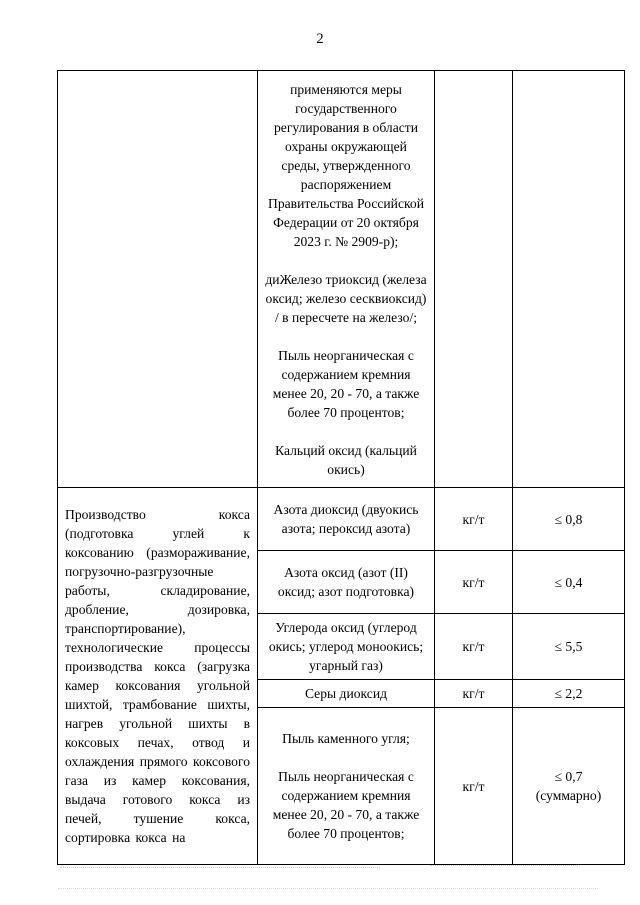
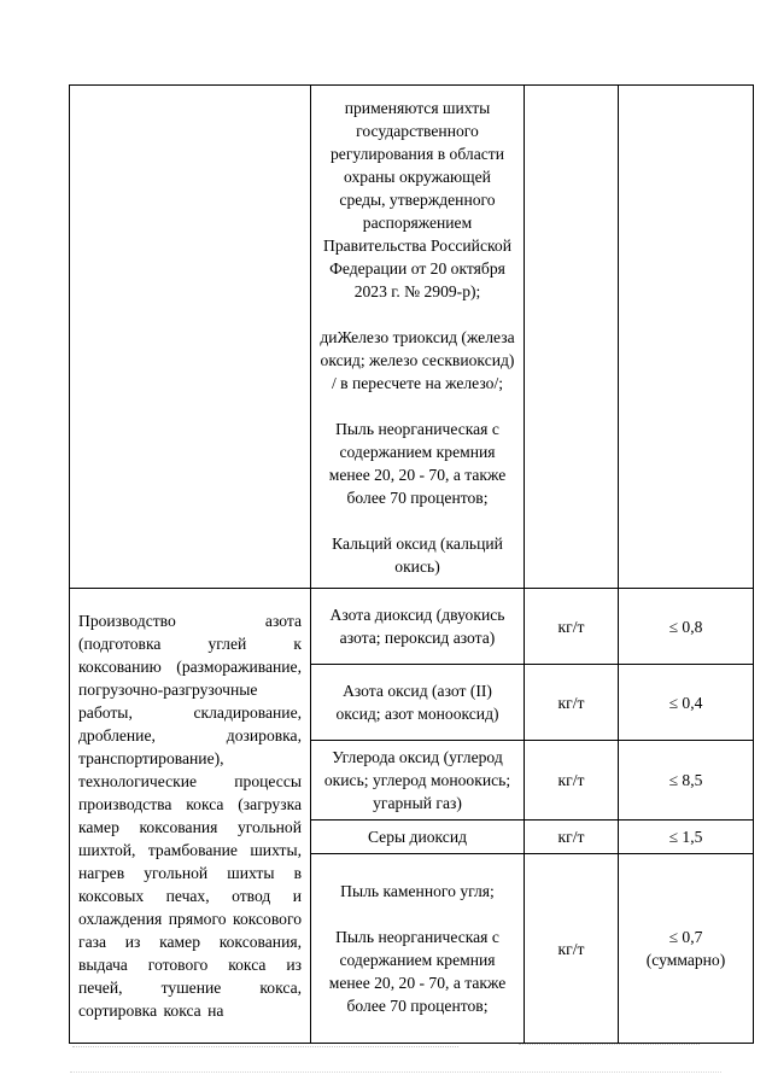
- 2
- 	применяются меры государственного регулирования в области охраны окружающей среды, утвержденного распоряжением Правительства Российской Федерации от 20 октября 2023 г. № 2909-р); диЖелезо триоксид (железа оксид; железо сесквиоксид) / в пересчете на железо/; Пыль неорганическая с содержанием кремния менее 20, 20 - 70, а также более 70 процентов; Кальций оксид (кальций окись)
+ 	применяются шихты государственного регулирования в области охраны окружающей среды, утвержденного распоряжением Правительства Российской Федерации от 20 октября 2023 г. № 2909-р); диЖелезо триоксид (железа оксид; железо сесквиоксид) / в пересчете на железо/; Пыль неорганическая с содержанием кремния менее 20, 20 - 70, а также более 70 процентов; Кальций оксид (кальций окись)
- Производство кокса (подготовка углей к коксованию (размораживание, погрузочно-разгрузочные работы, складирование, дробление, дозировка, транспортирование), технологические процессы производства кокса (загрузка камер коксования угольной шихтой, трамбование шихты, нагрев угольной шихты в коксовых печах, отвод и охлаждения прямого коксового газа из камер коксования, выдача готового кокса из печей, тушение кокса, сортировка кокса на	Азота диоксид (двуокись азота; пероксид азота)	кг/т	≤ 0,8
+ Производство азота (подготовка углей к коксованию (размораживание, погрузочно-разгрузочные работы, складирование, дробление, дозировка, транспортирование), технологические процессы производства кокса (загрузка камер коксования угольной шихтой, трамбование шихты, нагрев угольной шихты в коксовых печах, отвод и охлаждения прямого коксового газа из камер коксования, выдача готового кокса из печей, тушение кокса, сортировка кокса на	Азота диоксид (двуокись азота; пероксид азота)	кг/т	≤ 0,8
- Азота оксид (азот (II) оксид; азот подготовка)	кг/т	≤ 0,4
+ Азота оксид (азот (II) оксид; азот монооксид)	кг/т	≤ 0,4
- Углерода оксид (углерод окись; углерод моноокись; угарный газ)	кг/т	≤ 5,5
+ Углерода оксид (углерод окись; углерод моноокись; угарный газ)	кг/т	≤ 8,5
- Серы диоксид	кг/т	≤ 2,2
+ Серы диоксид	кг/т	≤ 1,5
  Пыль каменного угля; Пыль неорганическая с содержанием кремния менее 20, 20 - 70, а также более 70 процентов;	кг/т	≤ 0,7 (суммарно)
